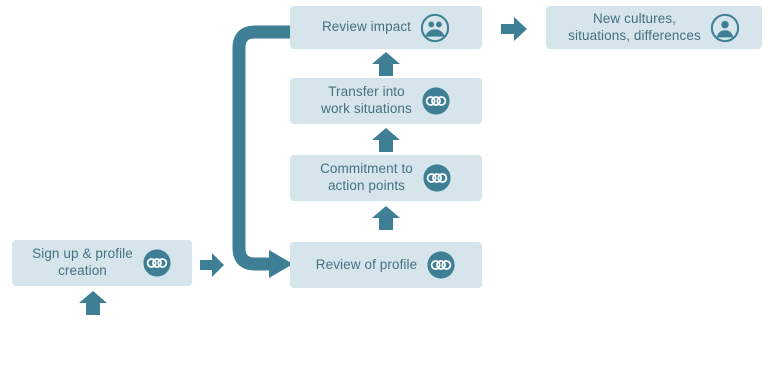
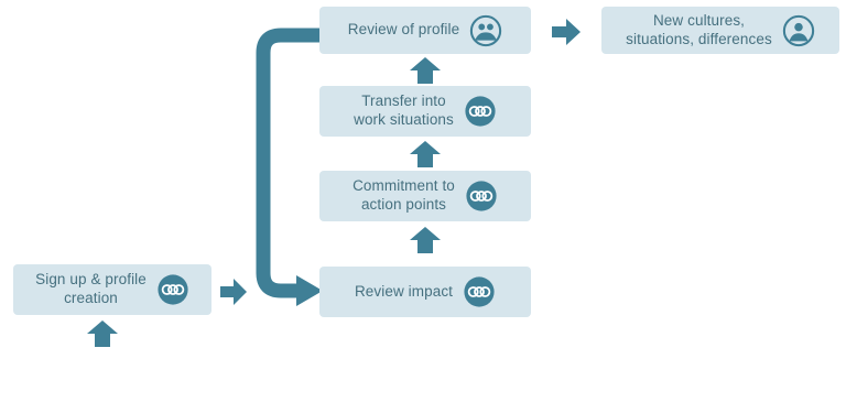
- Review impact
+ Review of profile
  New cultures,
  situations, differences
  Transfer into
  work situations
  Commitment to
  action points
- Review of profile
+ Review impact
  Sign up & profile
  creation
